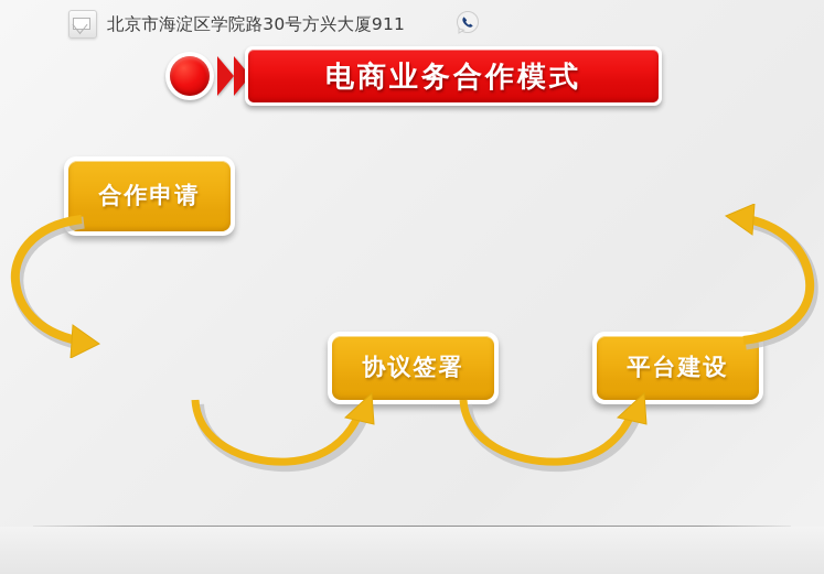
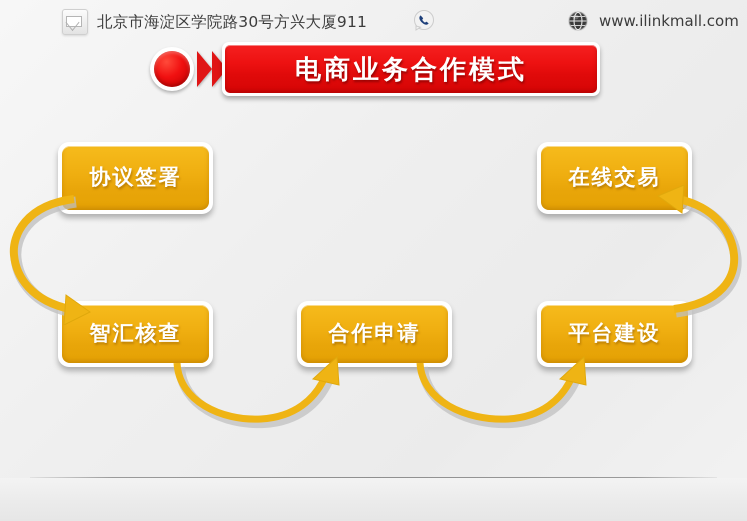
  电商业务合作模式
- 合作申请
+ 协议签署
+ 智汇核查
- 协议签署
+ 合作申请
  平台建设
+ 在线交易
  北京市海淀区学院路30号方兴大厦911
+ www.ilinkmall.com
